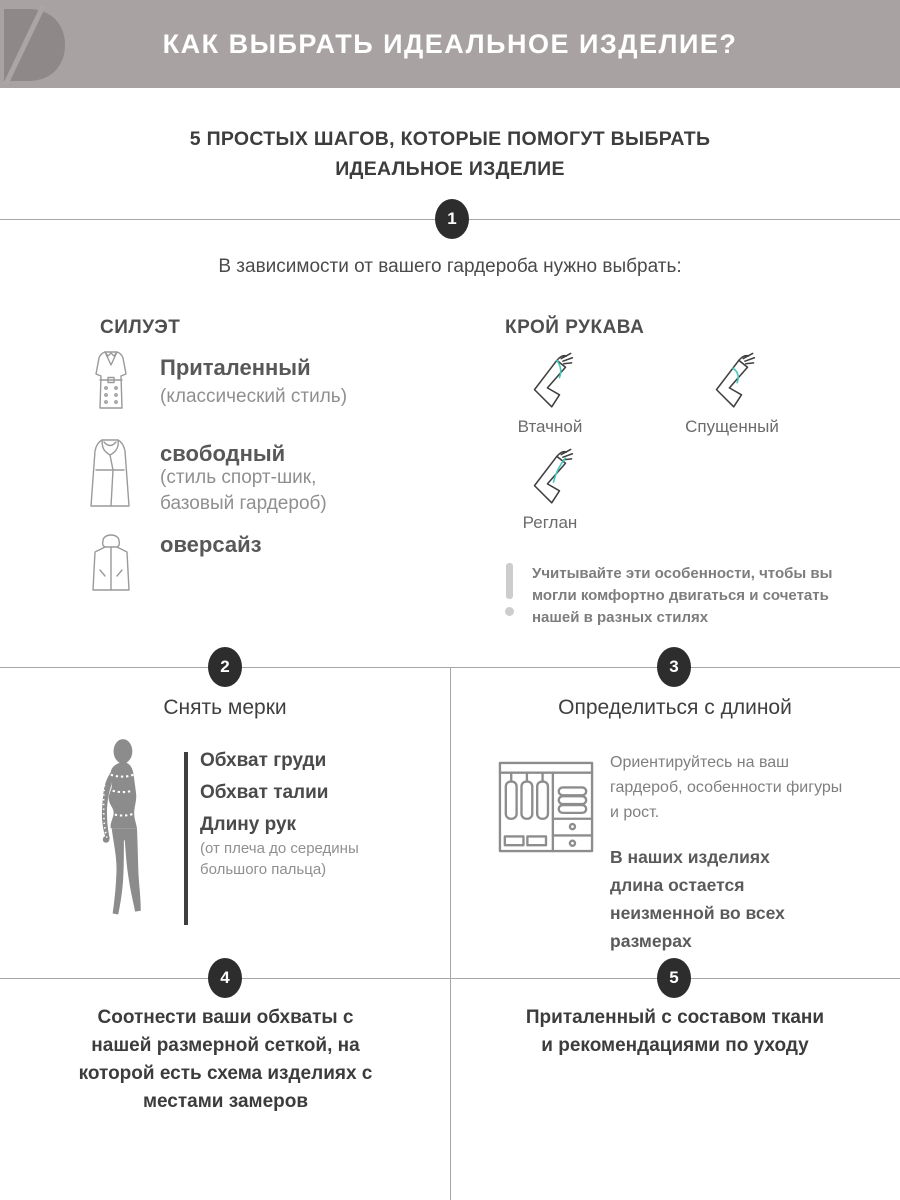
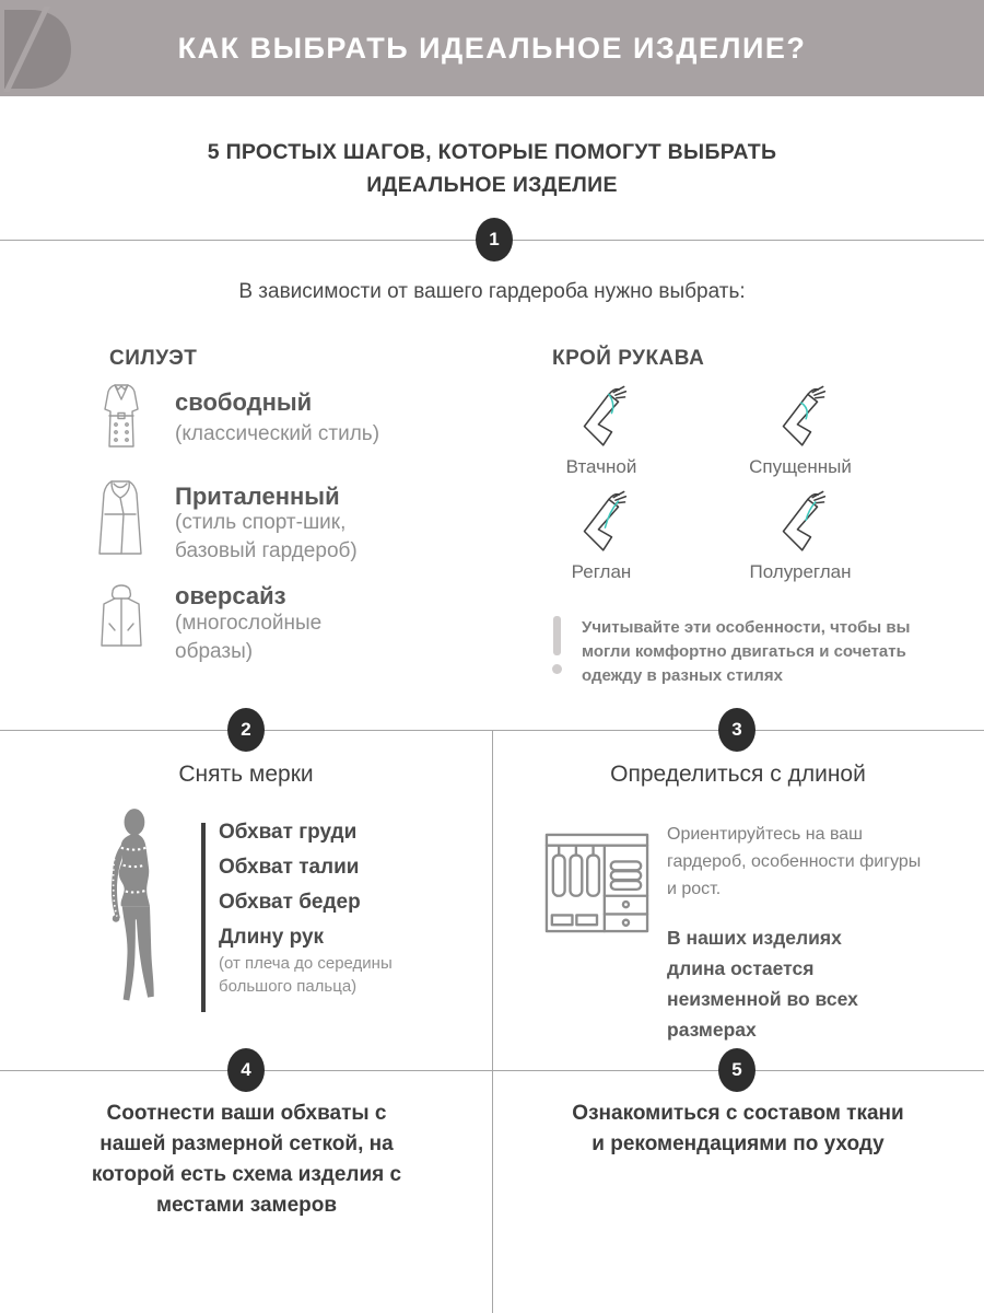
  КАК ВЫБРАТЬ ИДЕАЛЬНОЕ ИЗДЕЛИЕ?
  5 ПРОСТЫХ ШАГОВ, КОТОРЫЕ ПОМОГУТ ВЫБРАТЬ ИДЕАЛЬНОЕ ИЗДЕЛИЕ
  1
  В зависимости от вашего гардероба нужно выбрать:
  СИЛУЭТ
- Приталенный
+ свободный
  (классический стиль)
- свободный
+ Приталенный
  (стиль спорт-шик, базовый гардероб)
  оверсайз
+ (многослойные образы)
  КРОЙ РУКАВА
  Втачной
  Спущенный
  Реглан
+ Полуреглан
- Учитывайте эти особенности, чтобы вы могли комфортно двигаться и сочетать нашей в разных стилях
+ Учитывайте эти особенности, чтобы вы могли комфортно двигаться и сочетать одежду в разных стилях
  2
  3
  Снять мерки
  Обхват груди
  Обхват талии
+ Обхват бедер
  Длину рук
  (от плеча до середины большого пальца)
  Определиться с длиной
  Ориентируйтесь на ваш гардероб, особенности фигуры и рост.
  В наших изделиях длина остается неизменной во всех размерах
  4
  5
- Соотнести ваши обхваты с нашей размерной сеткой, на которой есть схема изделиях с местами замеров
+ Соотнести ваши обхваты с нашей размерной сеткой, на которой есть схема изделия с местами замеров
- Приталенный с составом ткани и рекомендациями по уходу
+ Ознакомиться с составом ткани и рекомендациями по уходу
